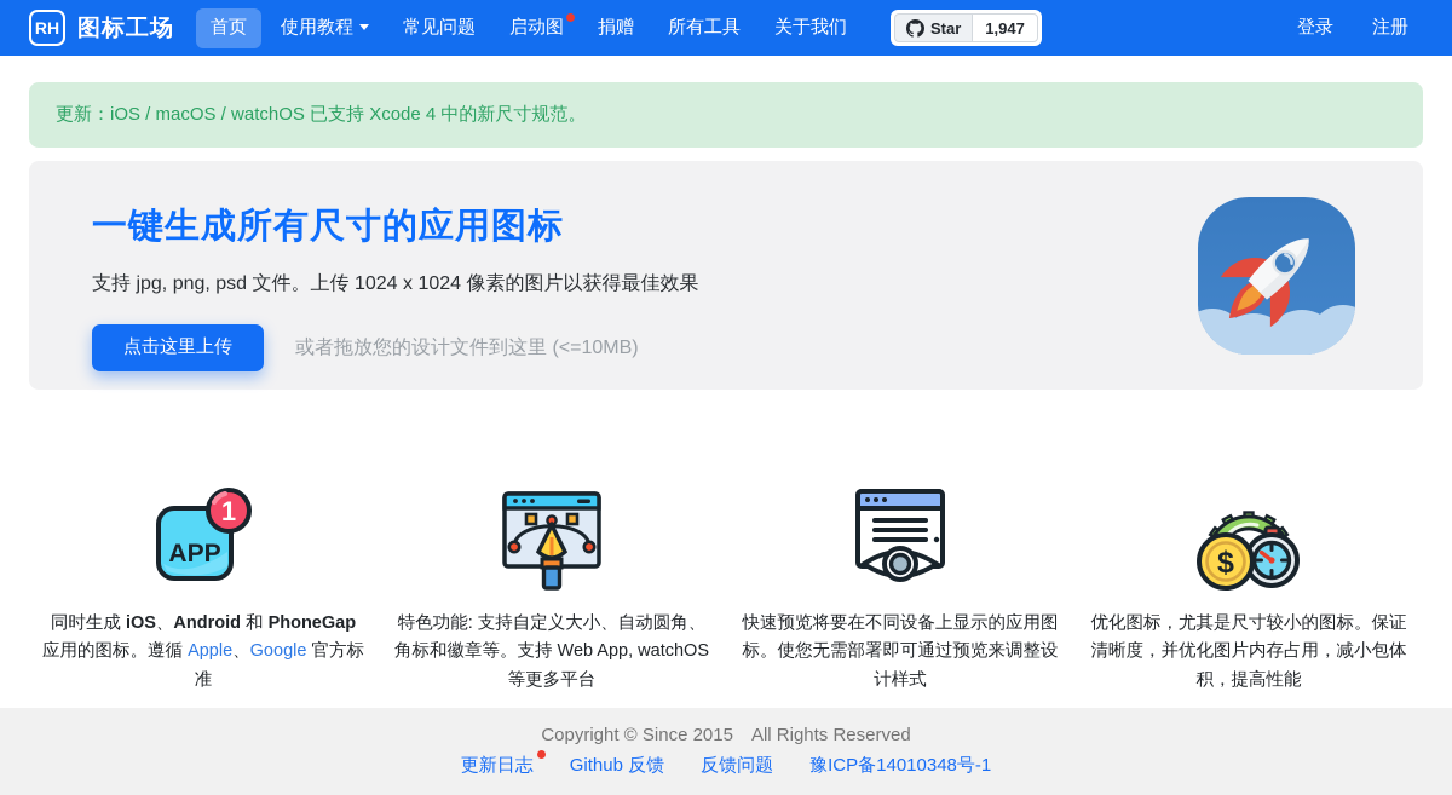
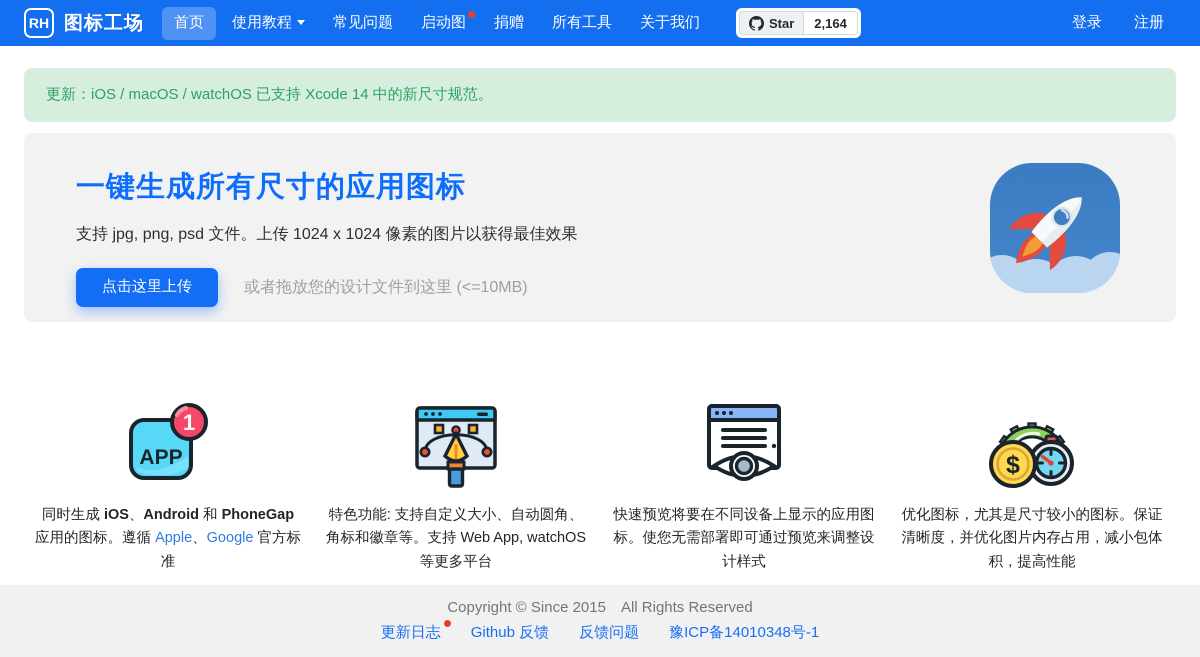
  RH
  图标工场
  首页
  使用教程
  常见问题
  启动图
  捐赠
  所有工具
  关于我们
  Star
- 1,947
+ 2,164
  登录
  注册
- 更新：iOS / macOS / watchOS 已支持 Xcode 4 中的新尺寸规范。
+ 更新：iOS / macOS / watchOS 已支持 Xcode 14 中的新尺寸规范。
  一键生成所有尺寸的应用图标
  支持 jpg, png, psd 文件。上传 1024 x 1024 像素的图片以获得最佳效果
  点击这里上传
  或者拖放您的设计文件到这里 (<=10MB)
  APP
  1
  同时生成 iOS、Android 和 PhoneGap 应用的图标。遵循 Apple、Google 官方标准
  特色功能: 支持自定义大小、自动圆角、角标和徽章等。支持 Web App, watchOS 等更多平台
  快速预览将要在不同设备上显示的应用图标。使您无需部署即可通过预览来调整设计样式
  $
  优化图标，尤其是尺寸较小的图标。保证清晰度，并优化图片内存占用，减小包体积，提高性能
  Copyright © Since 2015 All Rights Reserved
  更新日志
  Github 反馈
  反馈问题
  豫ICP备14010348号-1
